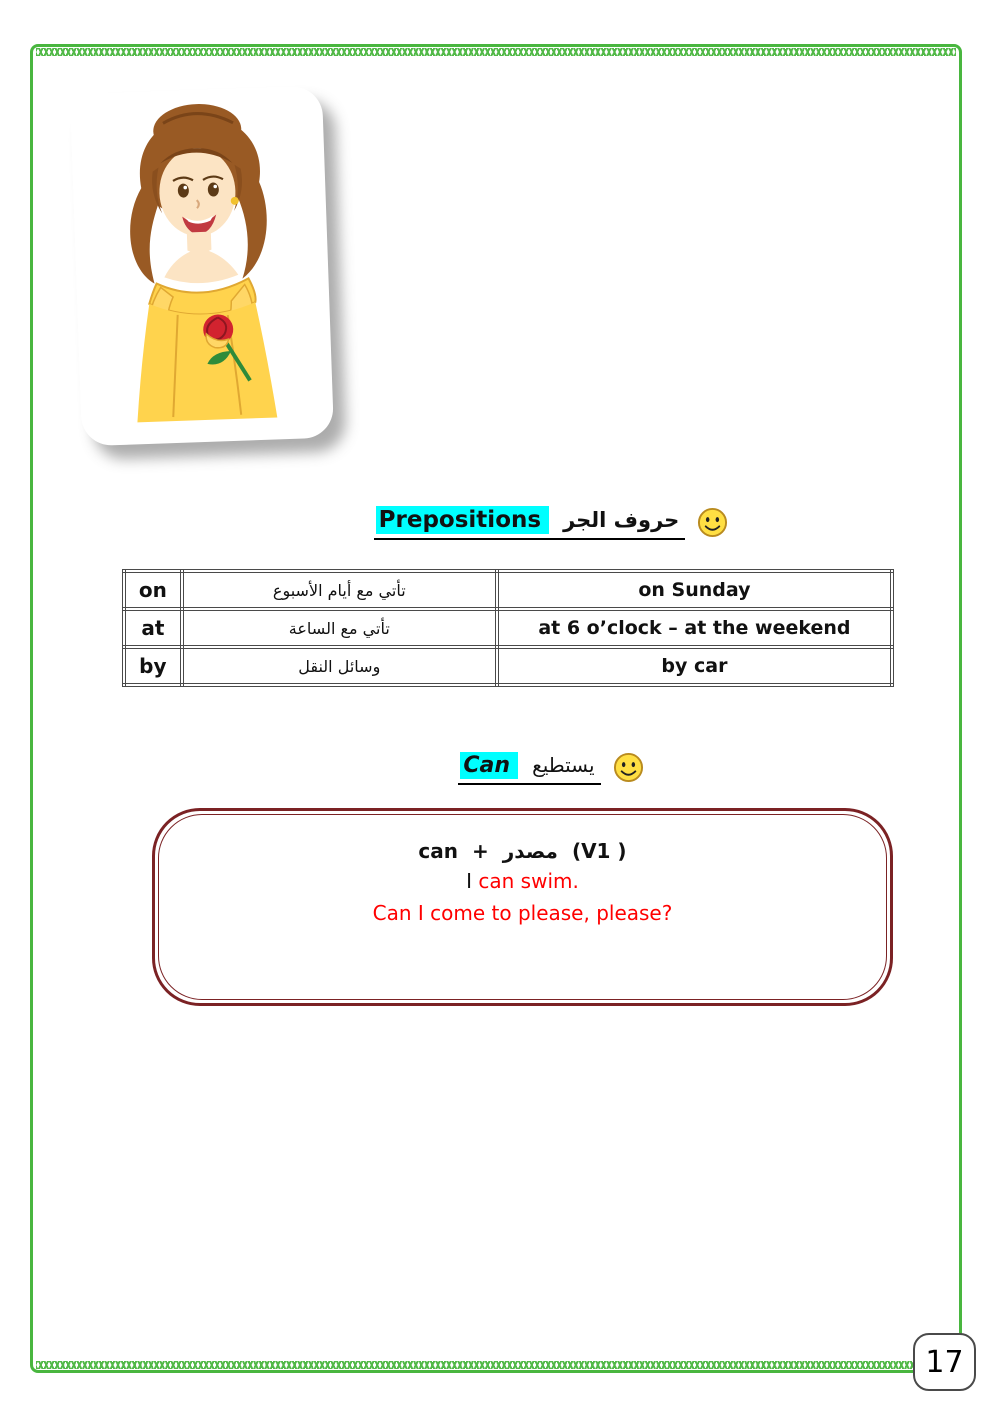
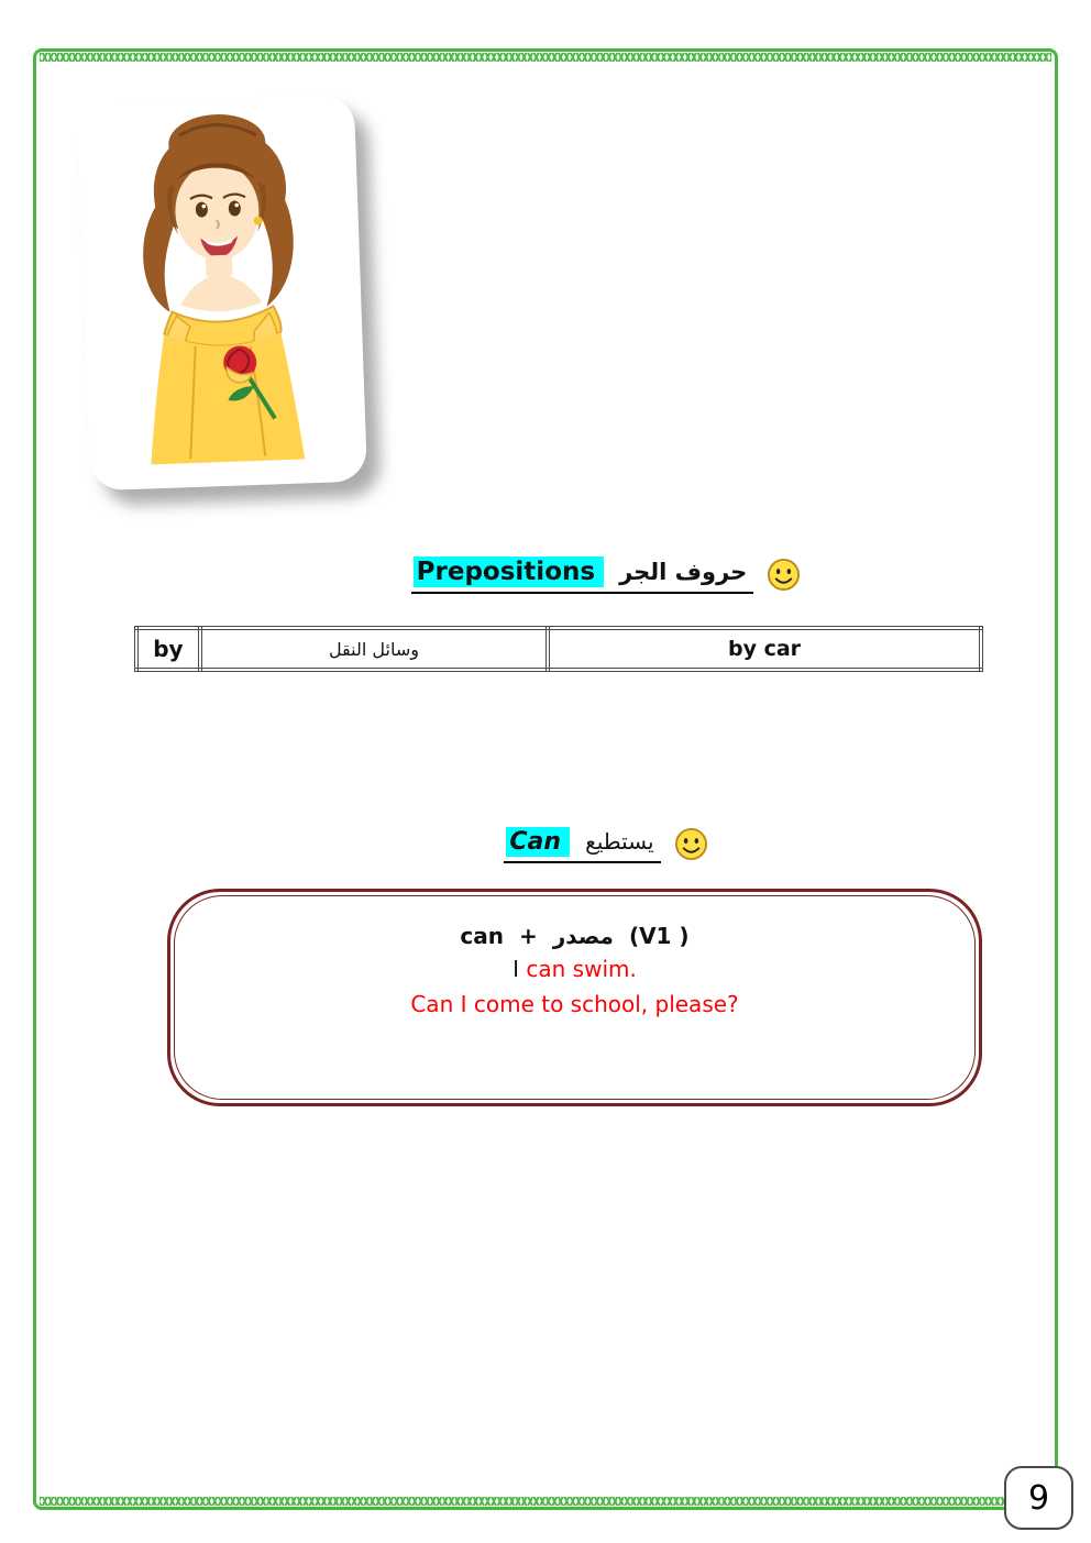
  Prepositions
  حروف الجر
- on	تأتي مع أيام الأسبوع	on Sunday
- at	تأتي مع الساعة	at 6 o’clock – at the weekend
  by	وسائل النقل	by car
  Can
  يستطيع
  can
  +
  مصدر
  (V1 )
  I can swim.
- Can I come to please, please?
+ Can I come to school, please?
- 17
+ 9
